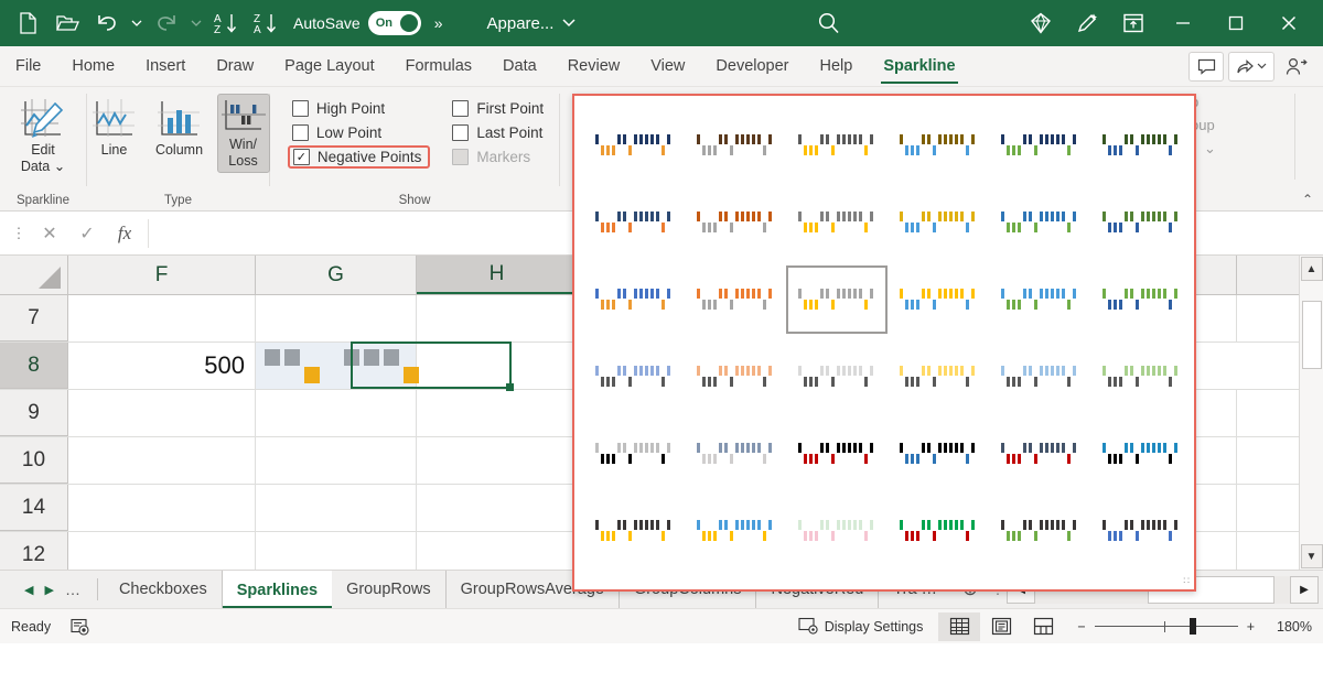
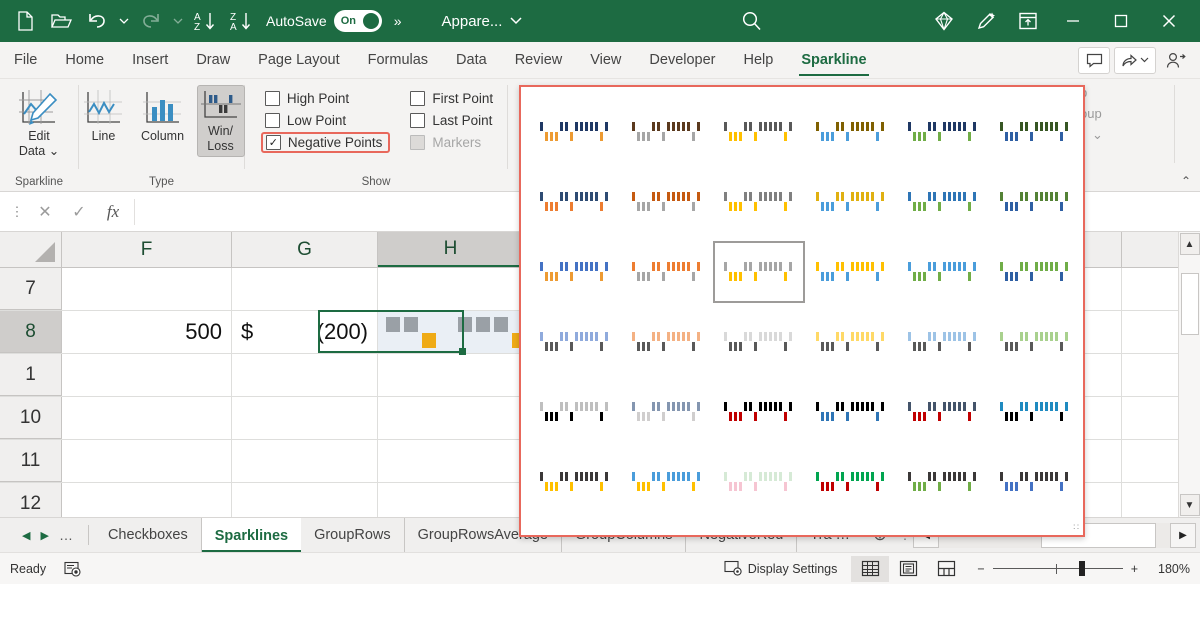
  A
  Z
  Z
  A
  AutoSave
  On
  »
  Appare...
  File
  Home
  Insert
  Draw
  Page Layout
  Formulas
  Data
  Review
  View
  Developer
  Help
  Sparkline
  Edit
  Data ⌄
  Sparkline
  Line
  Column
  Win/
  Loss
  Type
  High Point
  Low Point
  ✓
  Negative Points
  First Point
  Last Point
  Markers
  Show
  ⌄
  ⌃
  ⋮
  ✕
  ✓
  fx
  F
  G
  H
  7
  8
  500
+ $
+ (200)
- 9
+ 1
  10
- 14
+ 11
  12
  ▲
  ▼
  ◀
  ▶
  …
  Checkboxes
  Sparklines
  GroupRows
  GroupRowsAve
  ▶
  Ready
  Display Settings
  −
  +
  180%
  ∷
